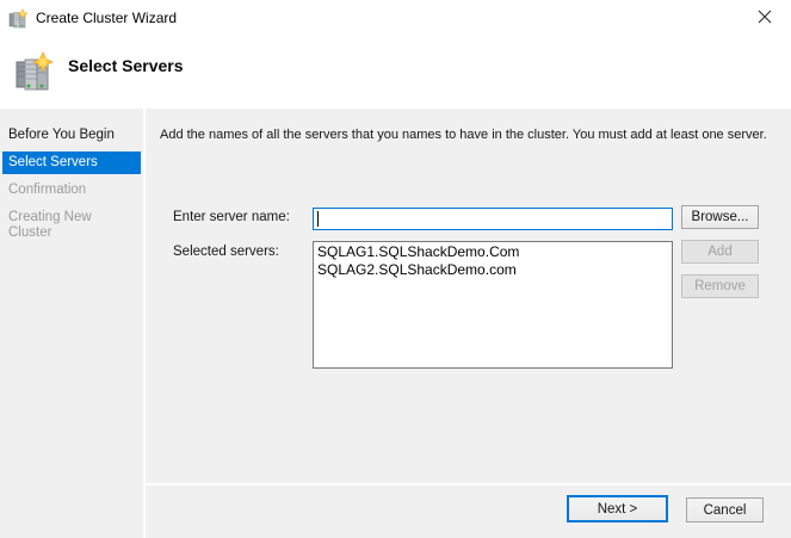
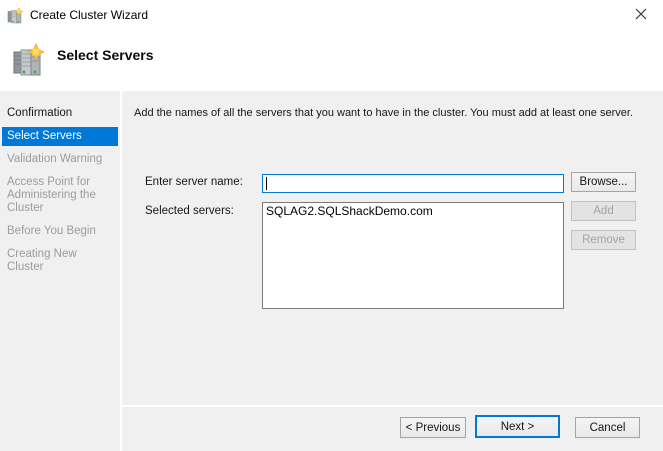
  Create Cluster Wizard
  Select Servers
- Before You Begin
+ Confirmation
  Select Servers
+ Validation Warning
+ Access Point for Administering the Cluster
- Confirmation
+ Before You Begin
  Creating New Cluster
- Add the names of all the servers that you names to have in the cluster. You must add at least one server.
+ Add the names of all the servers that you want to have in the cluster. You must add at least one server.
  Enter server name:
  Browse...
  Selected servers:
- SQLAG1.SQLShackDemo.Com
  SQLAG2.SQLShackDemo.com
  Add
  Remove
+ < Previous
  Next >
  Cancel
